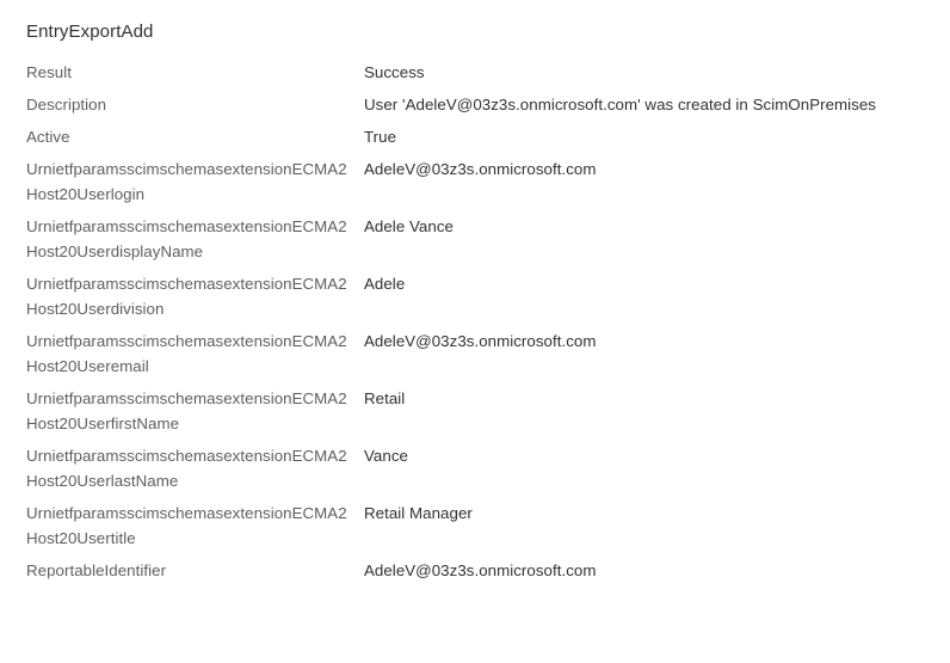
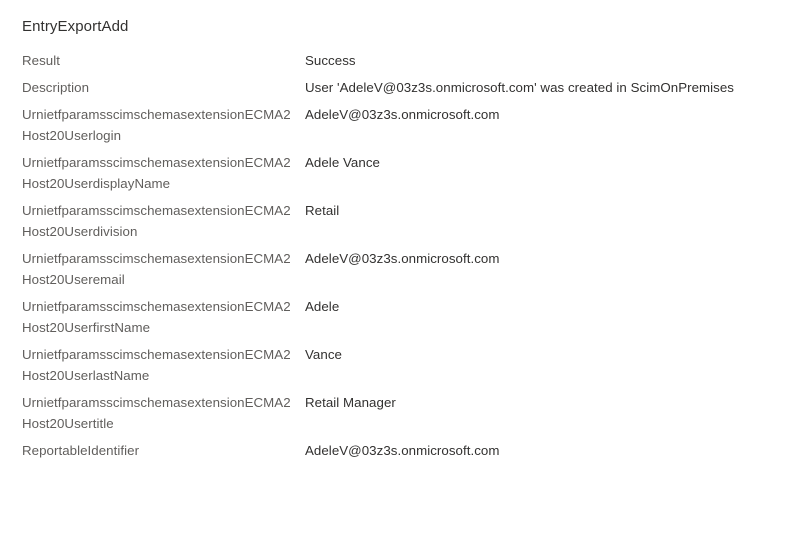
  EntryExportAdd
  Result
  Success
  Description
  User 'AdeleV@03z3s.onmicrosoft.com' was created in ScimOnPremises
- Active
- True
  UrnietfparamsscimschemasextensionECMA2Host20Userlogin
  AdeleV@03z3s.onmicrosoft.com
  UrnietfparamsscimschemasextensionECMA2Host20UserdisplayName
  Adele Vance
  UrnietfparamsscimschemasextensionECMA2Host20Userdivision
- Adele
+ Retail
  UrnietfparamsscimschemasextensionECMA2Host20Useremail
  AdeleV@03z3s.onmicrosoft.com
  UrnietfparamsscimschemasextensionECMA2Host20UserfirstName
- Retail
+ Adele
  UrnietfparamsscimschemasextensionECMA2Host20UserlastName
  Vance
  UrnietfparamsscimschemasextensionECMA2Host20Usertitle
  Retail Manager
  ReportableIdentifier
  AdeleV@03z3s.onmicrosoft.com
